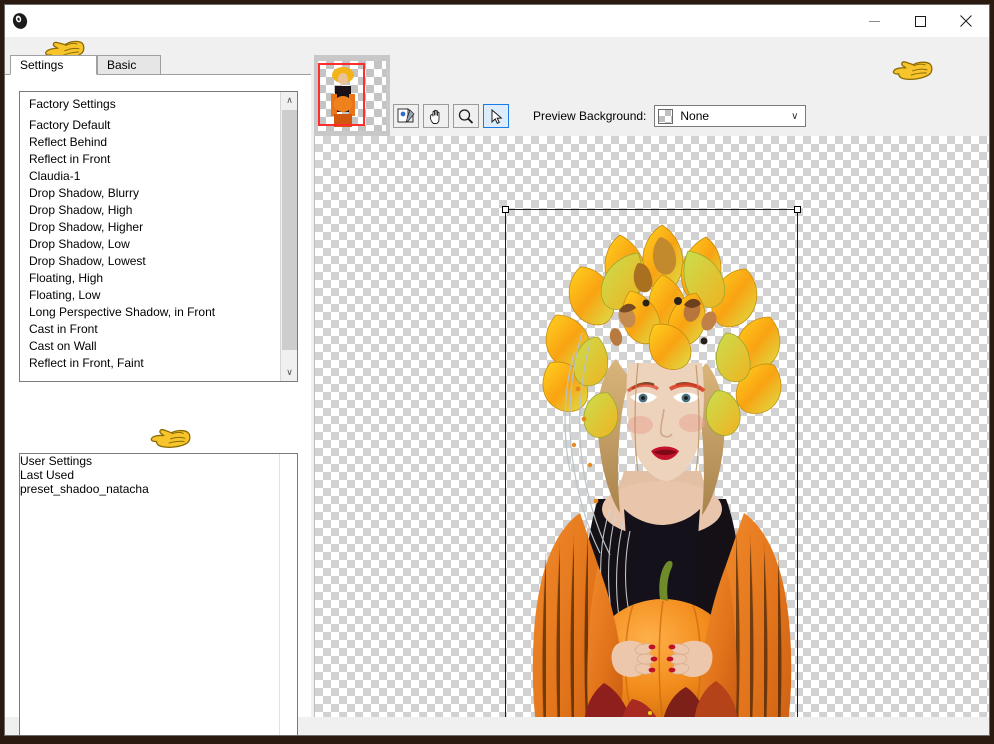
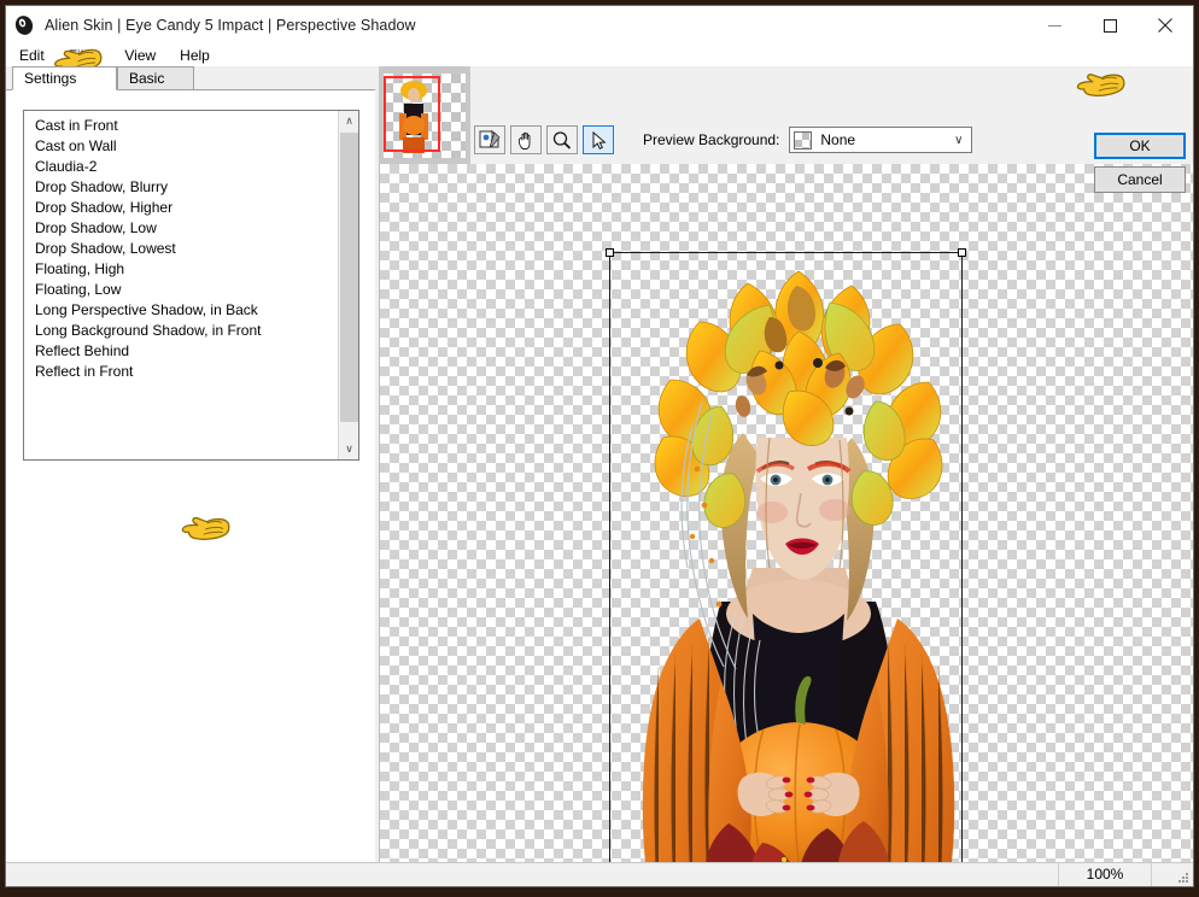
+ Alien Skin | Eye Candy 5 Impact | Perspective Shadow
+ Edit
+ View
+ Help
  Settings
  Basic
- Factory Settings
- Factory Default
- Reflect Behind
+ Cast in Front
- Reflect in Front
+ Cast on Wall
- Claudia-1
+ Claudia-2
  Drop Shadow, Blurry
- Drop Shadow, High
  Drop Shadow, Higher
  Drop Shadow, Low
  Drop Shadow, Lowest
  Floating, High
  Floating, Low
+ Long Perspective Shadow, in Back
- Long Perspective Shadow, in Front
+ Long Background Shadow, in Front
- Cast in Front
+ Reflect Behind
- Cast on Wall
+ Reflect in Front
- Reflect in Front, Faint
  ∧
  ∨
- User Settings
- Last Used
- preset_shadoo_natacha
  Preview Background:
  None
  ∨
+ OK
+ Cancel
+ 100%
